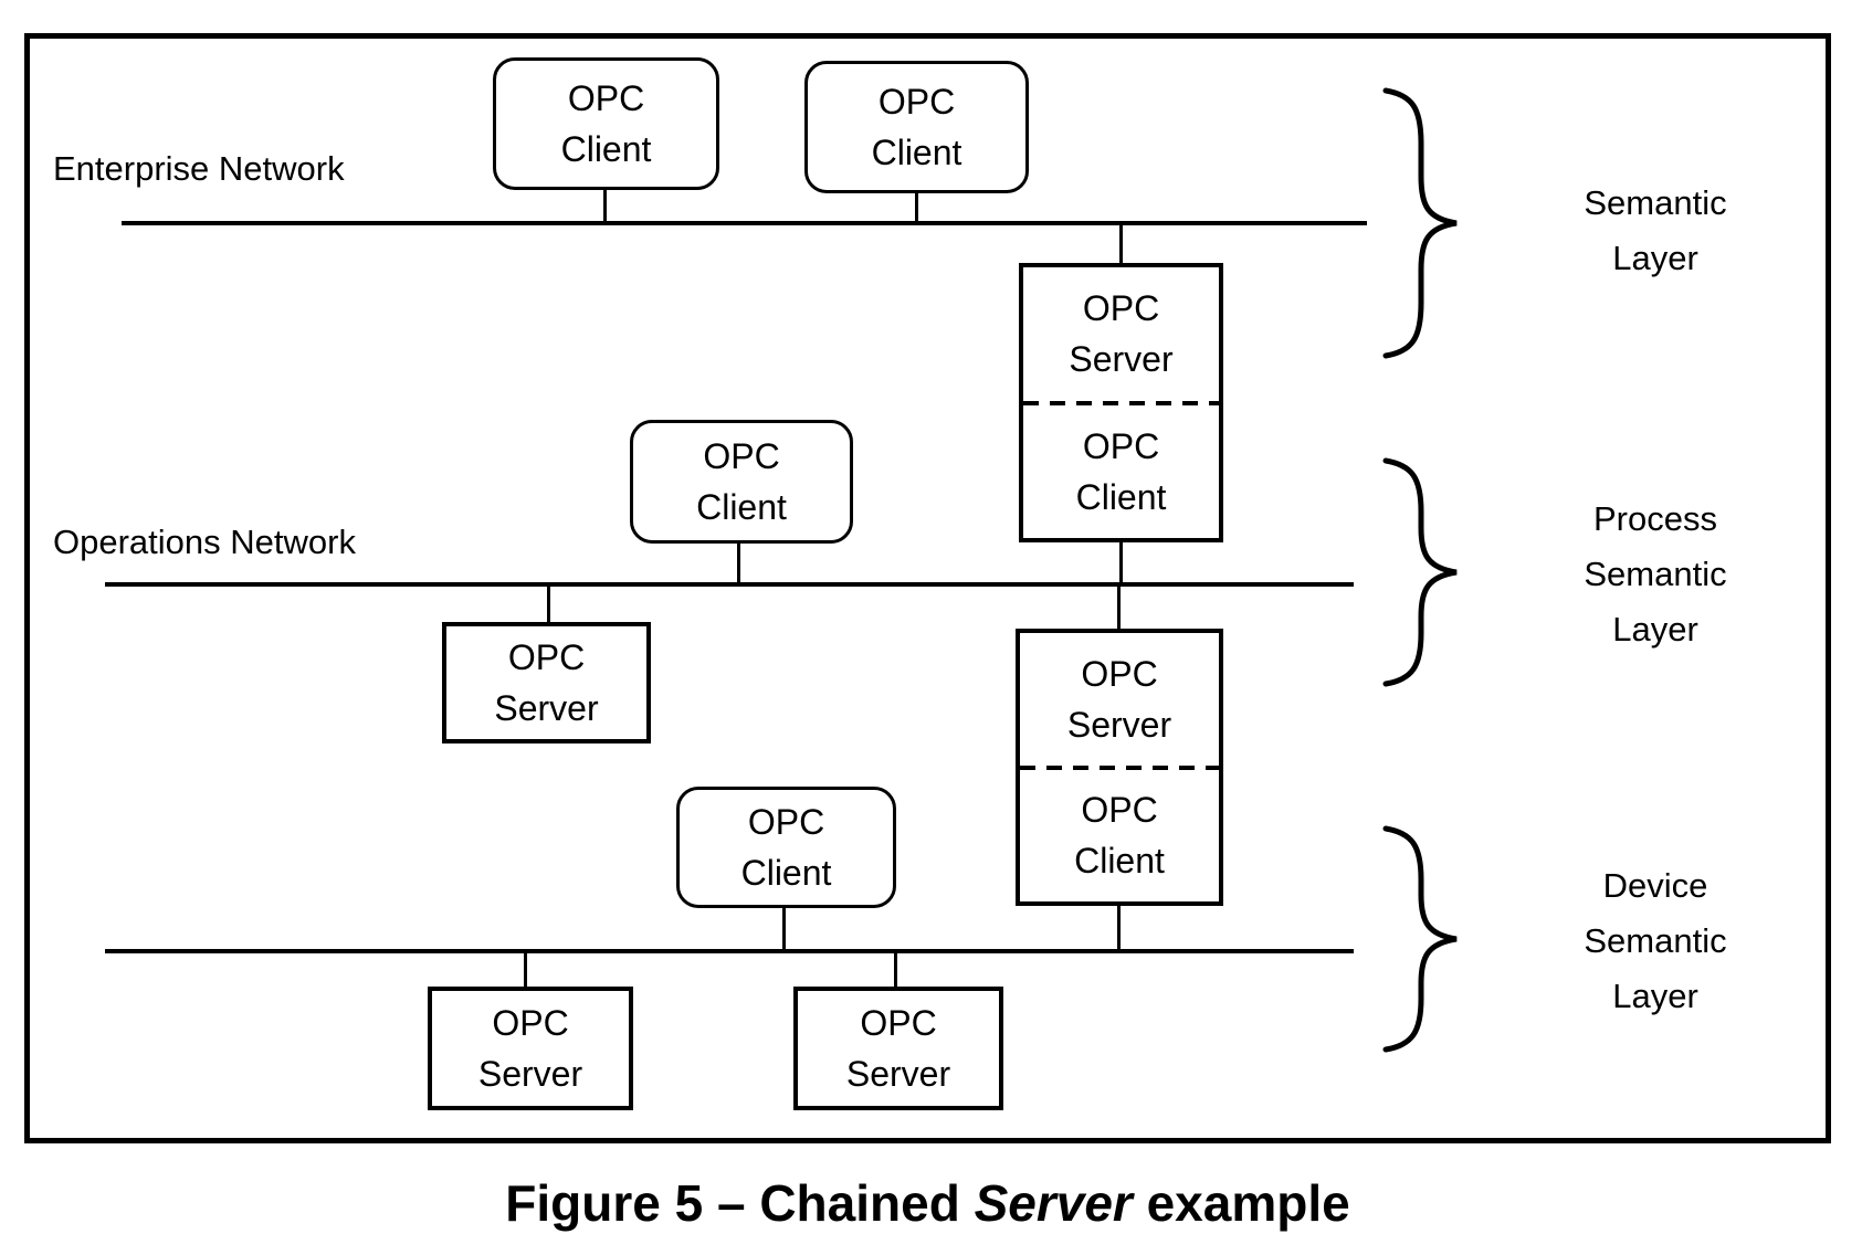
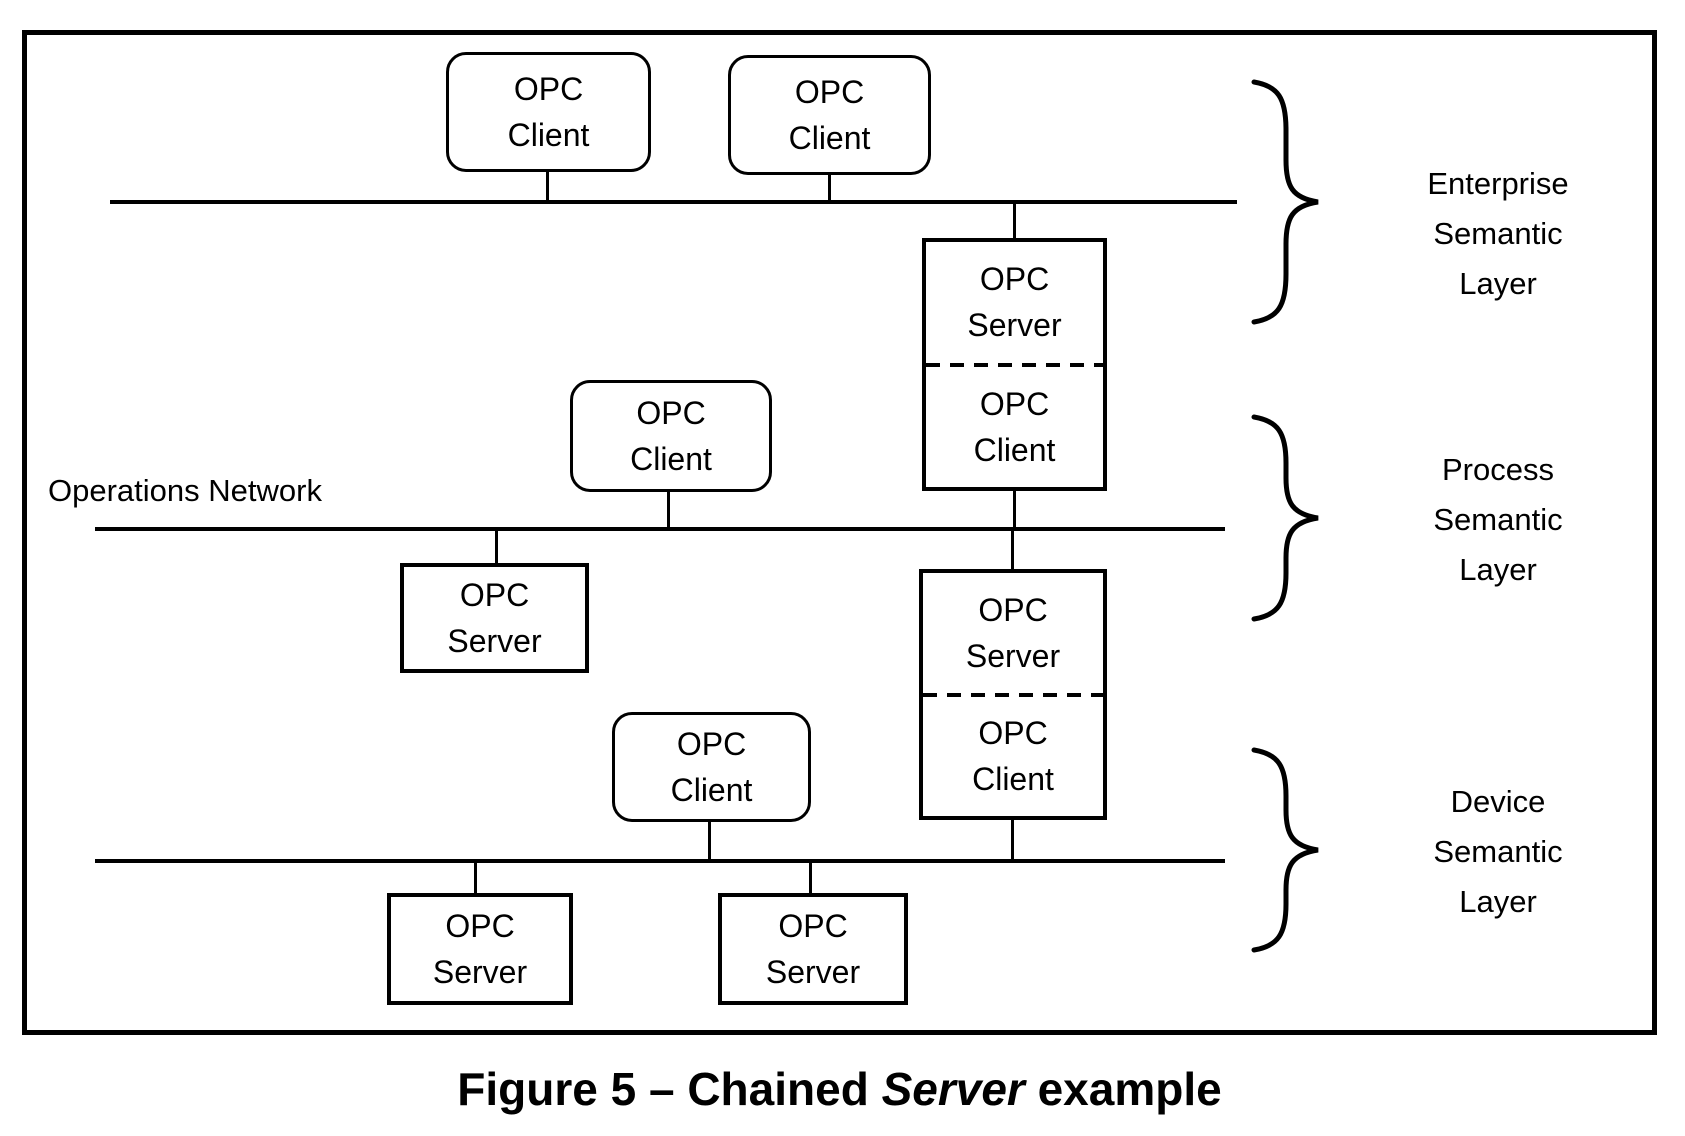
- Enterprise Network
  Operations Network
  OPC
  Client
  OPC
  Client
  OPC
  Server
  OPC
  Client
  OPC
  Client
  OPC
  Server
  OPC
  Server
  OPC
  Client
  OPC
  Client
  OPC
  Server
  OPC
  Server
+ Enterprise
  Semantic
  Layer
  Process
  Semantic
  Layer
  Device
  Semantic
  Layer
  Figure 5 – Chained Server example
